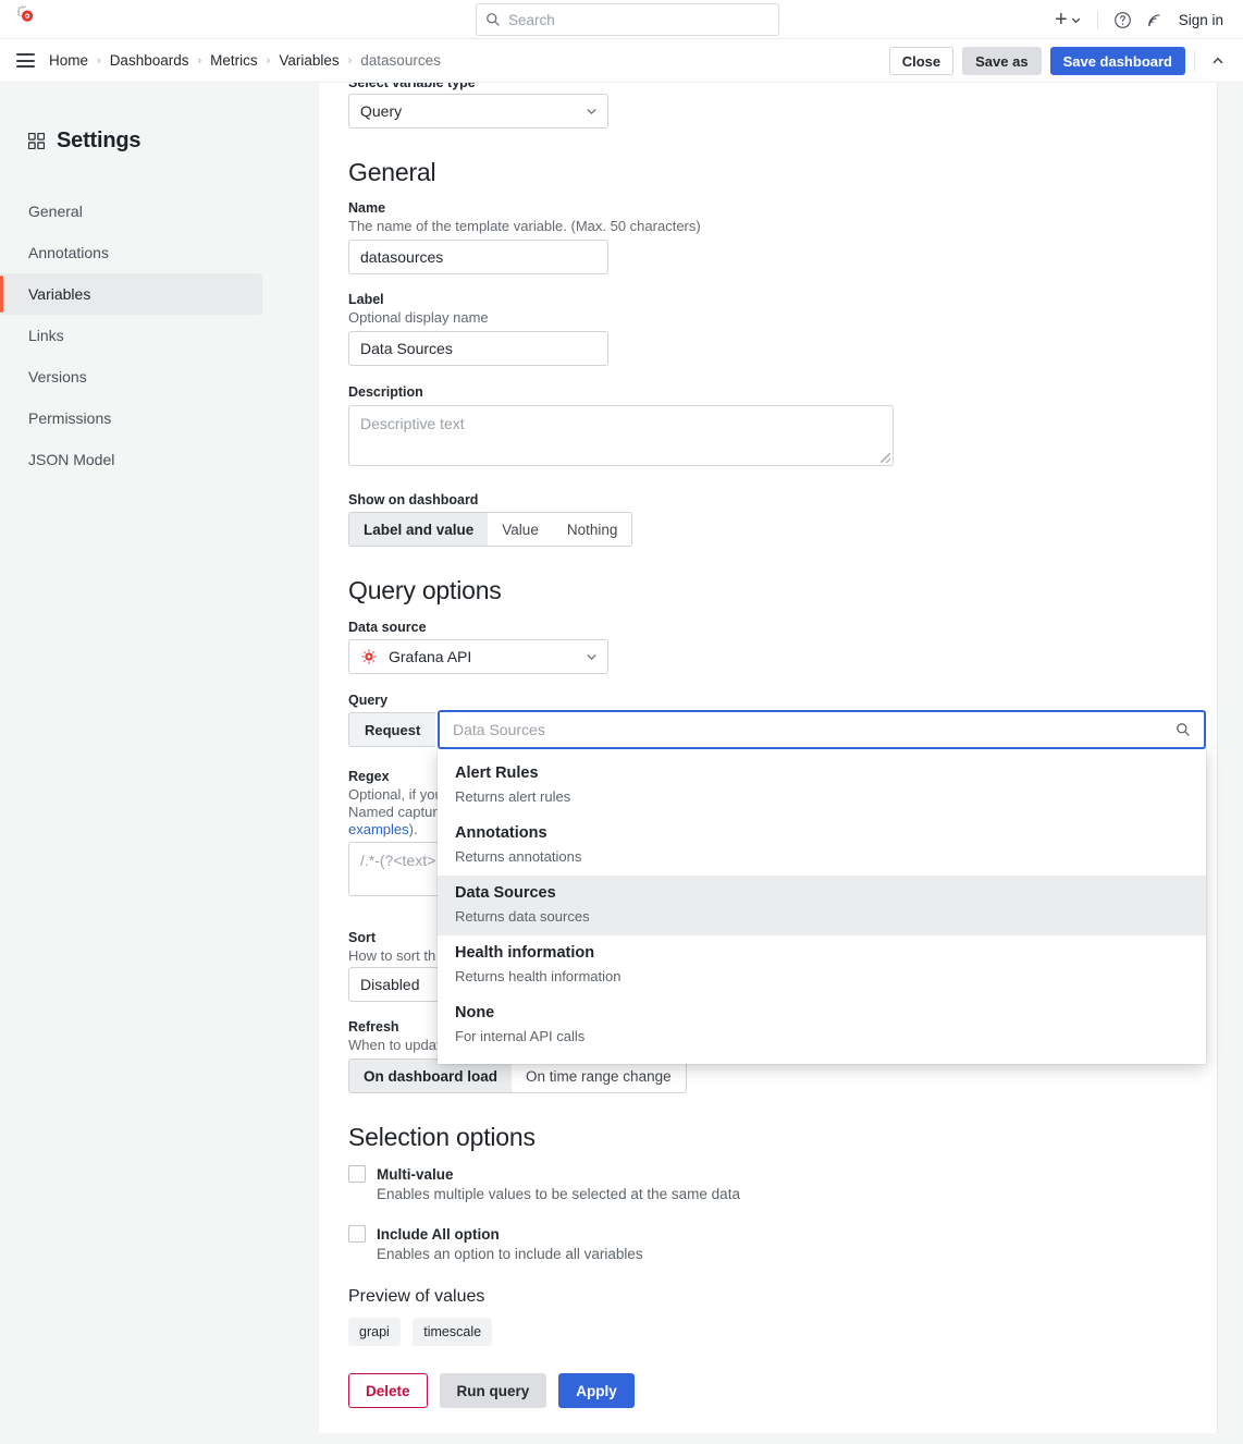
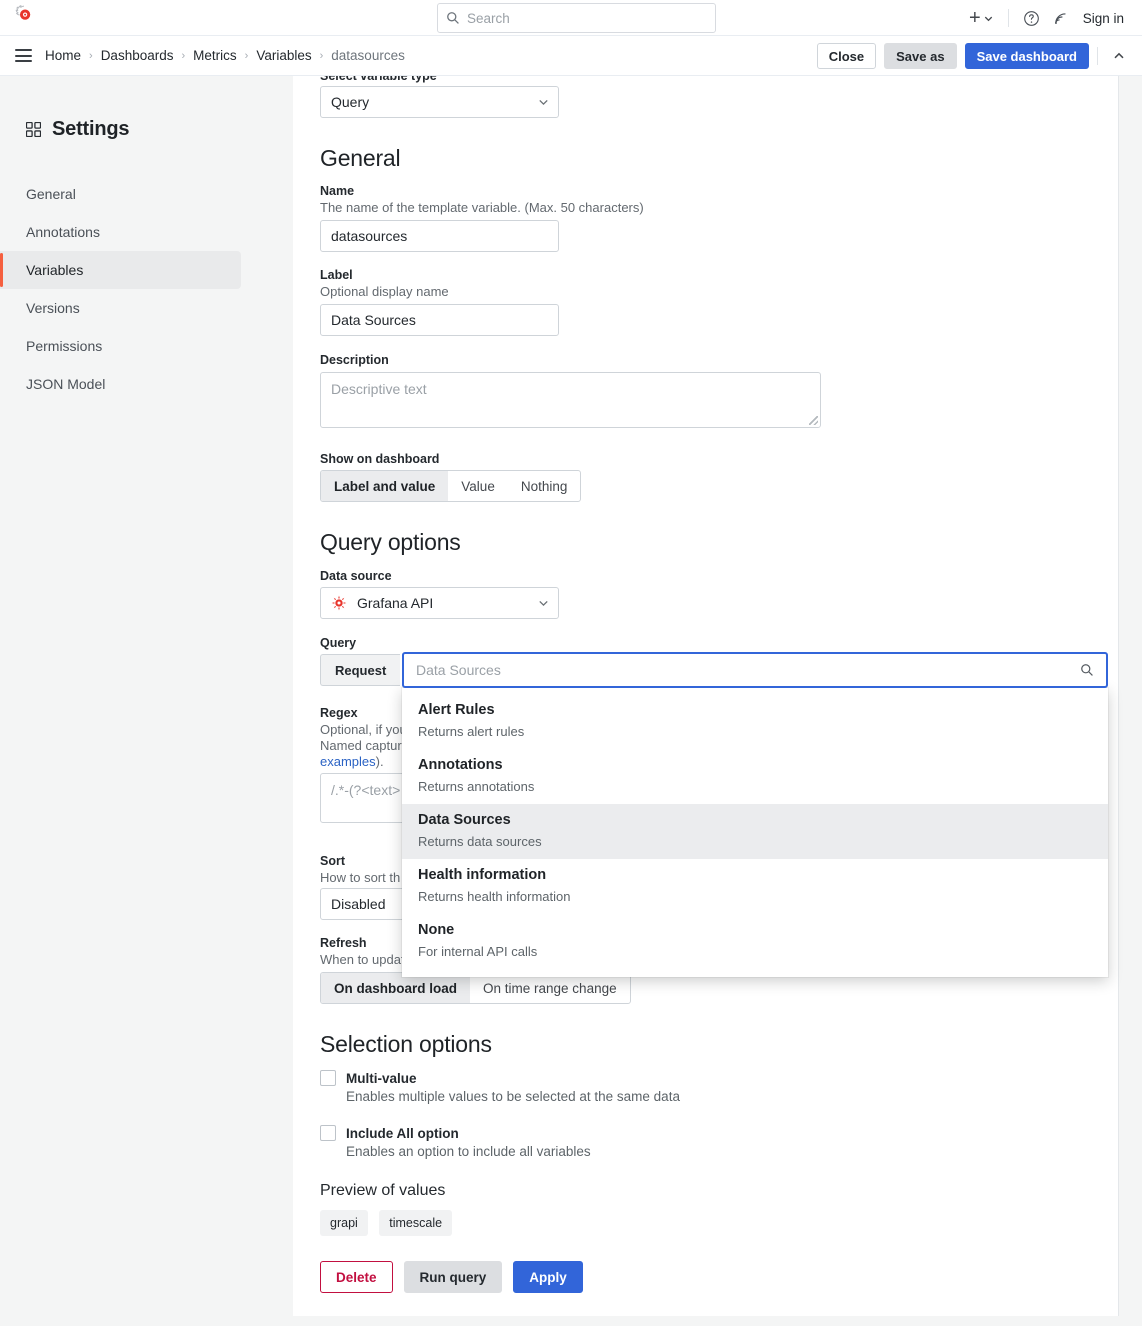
  Search
  +
  Sign in
  Home
  ›
  Dashboards
  ›
  Metrics
  ›
  Variables
  ›
  datasources
  Close
  Save as
  Save dashboard
  Settings
  General
  Annotations
  Variables
- Links
  Versions
  Permissions
  JSON Model
  Select variable type
  Query
  General
  Name
  The name of the template variable. (Max. 50 characters)
  datasources
  Label
  Optional display name
  Data Sources
  Description
  Descriptive text
  Show on dashboard
  Label and value
  Value
  Nothing
  Query options
  Data source
  Grafana API
  Query
  Request
  Regex
  Optional, if yo
  Named captur
  examples).
  /.*-(?<text>
  Sort
  How to sort th
  Disabled
  Refresh
  When to upda
  On dashboard load
  On time range change
  Selection options
  Multi-value
  Enables multiple values to be selected at the same data
  Include All option
  Enables an option to include all variables
  Preview of values
  grapi timescale
  Delete
  Run query
  Apply
  Data Sources
  Alert Rules
  Returns alert rules
  Annotations
  Returns annotations
  Data Sources
  Returns data sources
  Health information
  Returns health information
  None
  For internal API calls
